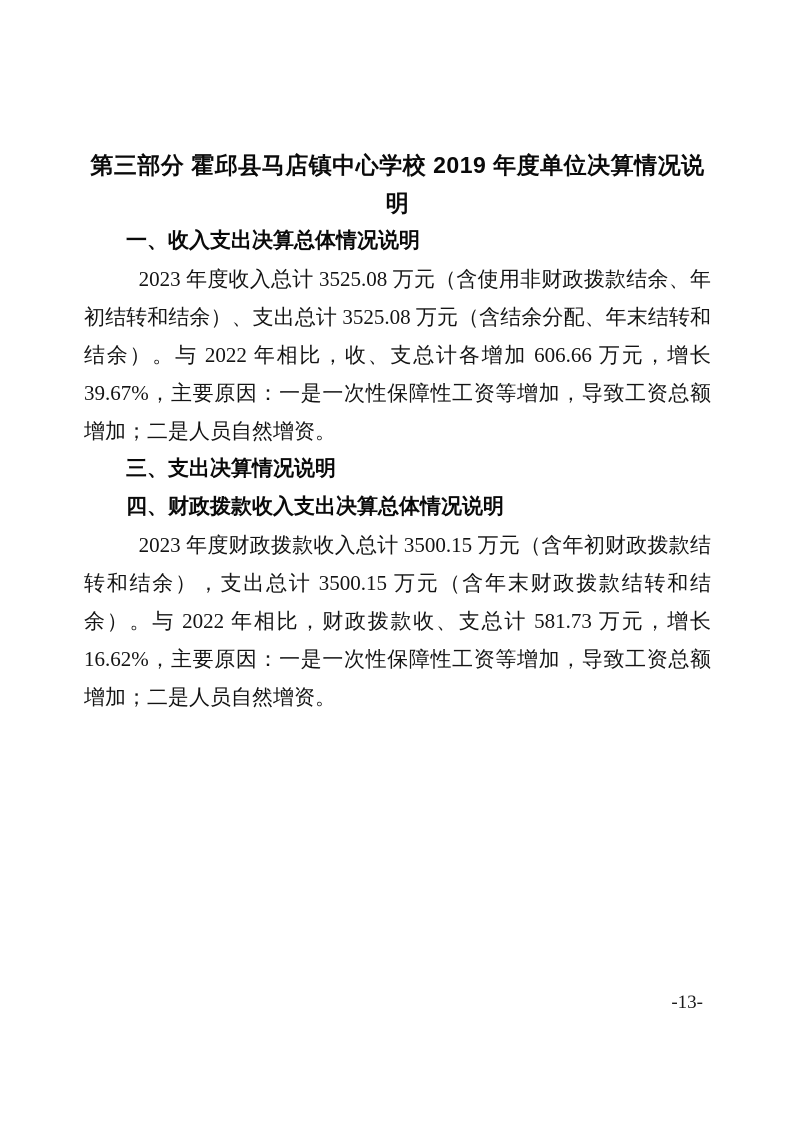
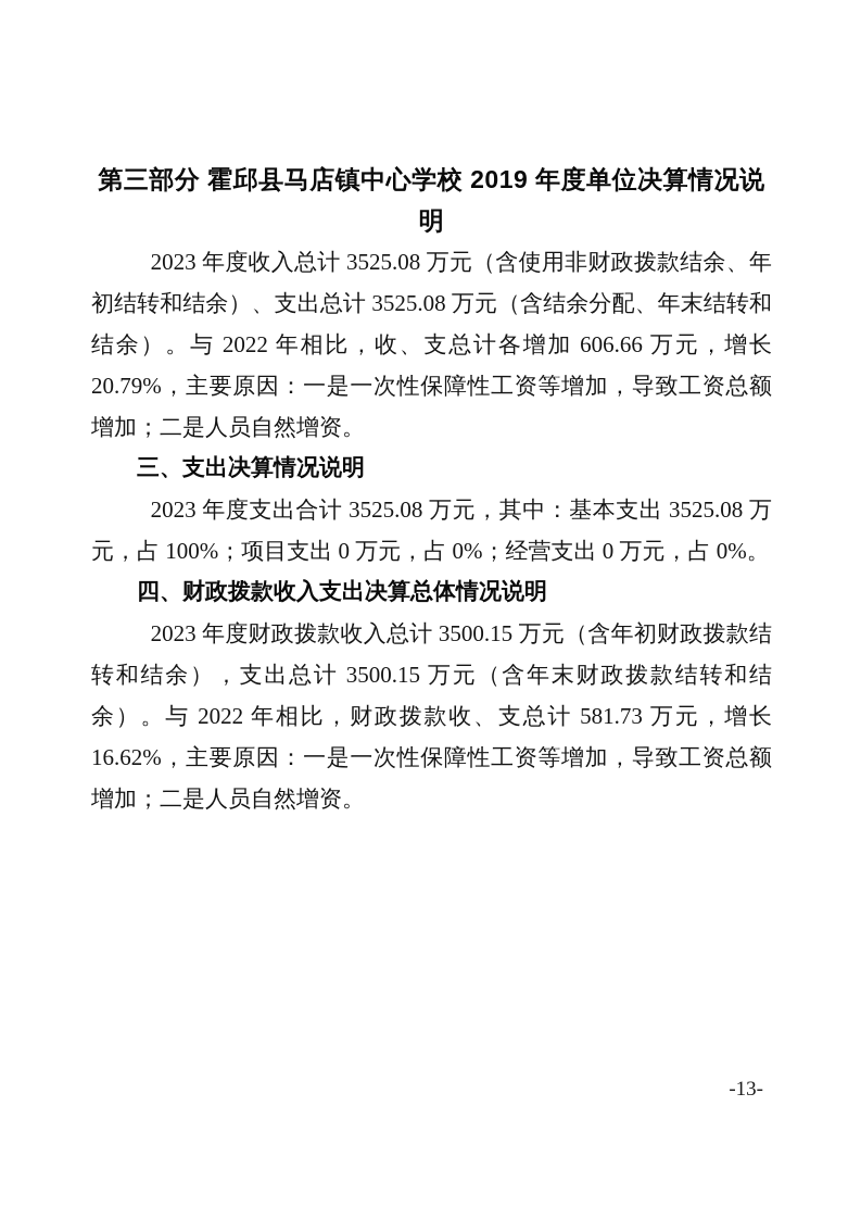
  第三部分 霍邱县马店镇中心学校 2019 年度单位决算情况说明
- 一、收入支出决算总体情况说明
- 2023 年度收入总计 3525.08 万元（含使用非财政拨款结余、年初结转和结余）、支出总计 3525.08 万元（含结余分配、年末结转和结余）。与 2022 年相比，收、支总计各增加 606.66 万元，增长 39.67%，主要原因：一是一次性保障性工资等增加，导致工资总额增加；二是人员自然增资。
+ 2023 年度收入总计 3525.08 万元（含使用非财政拨款结余、年初结转和结余）、支出总计 3525.08 万元（含结余分配、年末结转和结余）。与 2022 年相比，收、支总计各增加 606.66 万元，增长 20.79%，主要原因：一是一次性保障性工资等增加，导致工资总额增加；二是人员自然增资。
  三、支出决算情况说明
+ 2023 年度支出合计 3525.08 万元，其中：基本支出 3525.08 万元，占 100%；项目支出 0 万元，占 0%；经营支出 0 万元，占 0%。
  四、财政拨款收入支出决算总体情况说明
  2023 年度财政拨款收入总计 3500.15 万元（含年初财政拨款结转和结余），支出总计 3500.15 万元（含年末财政拨款结转和结余）。与 2022 年相比，财政拨款收、支总计 581.73 万元，增长 16.62%，主要原因：一是一次性保障性工资等增加，导致工资总额增加；二是人员自然增资。
  -13-
